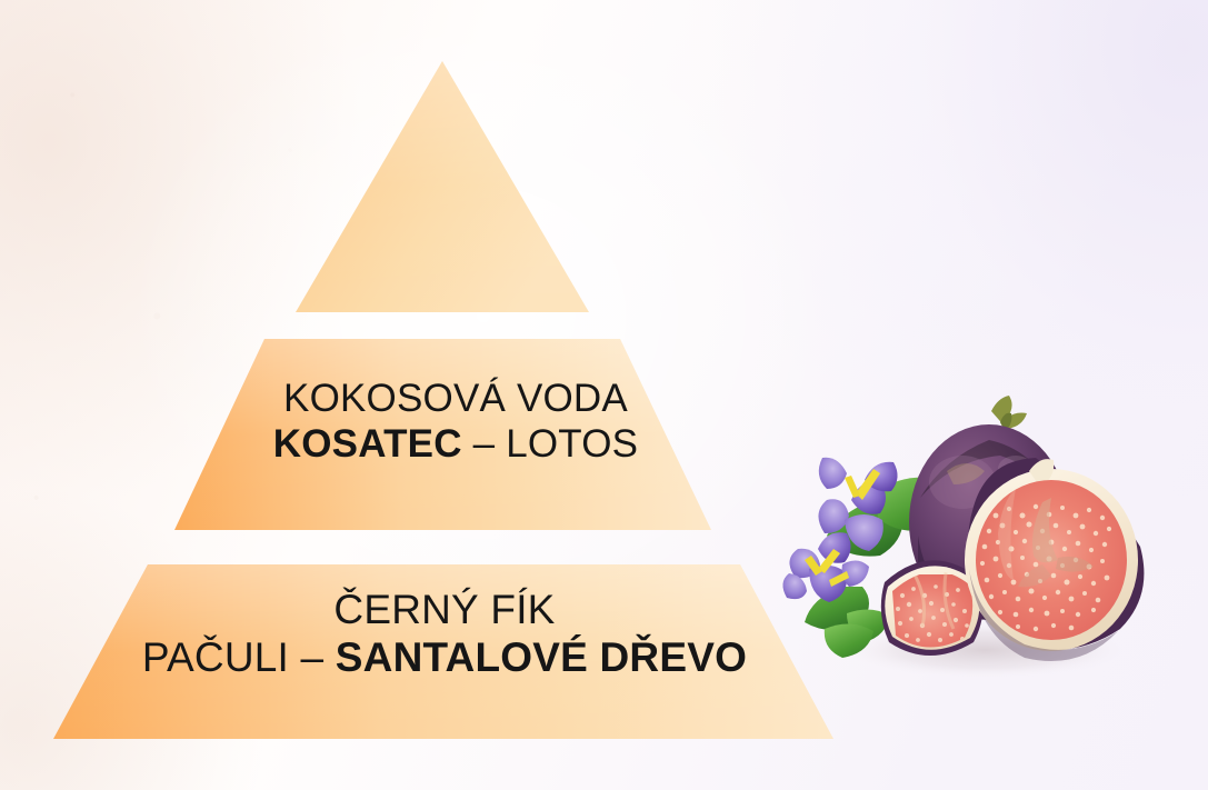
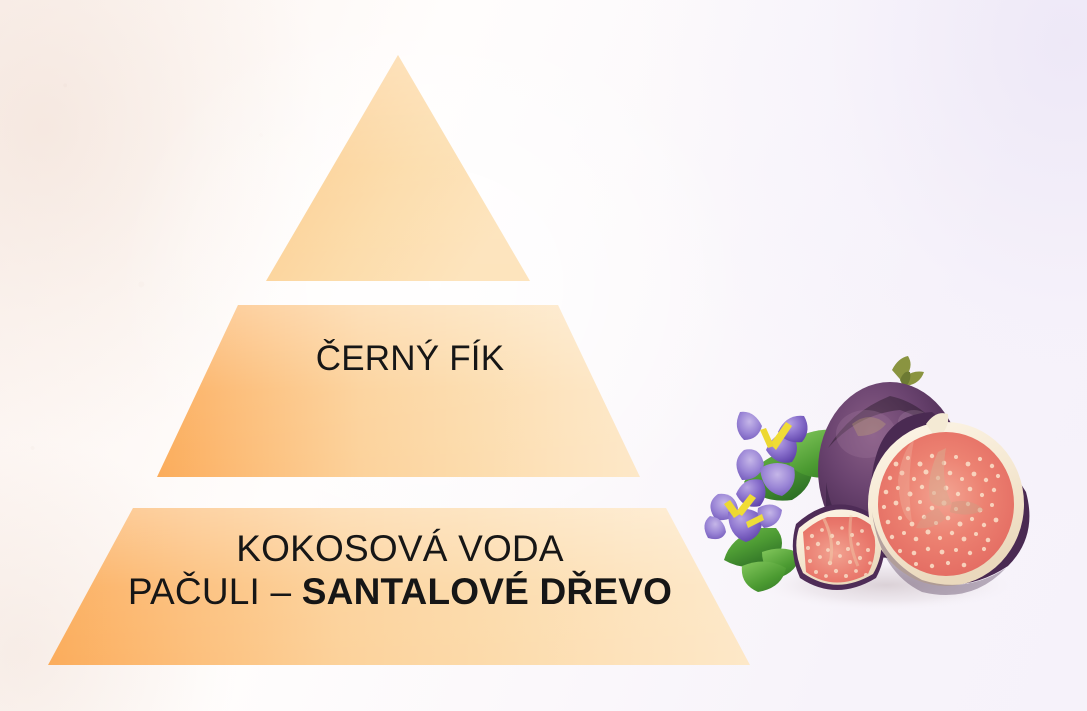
- KOKOSOVÁ VODA
+ ČERNÝ FÍK
- KOSATEC – LOTOS
- ČERNÝ FÍK
+ KOKOSOVÁ VODA
  PAČULI – SANTALOVÉ DŘEVO
